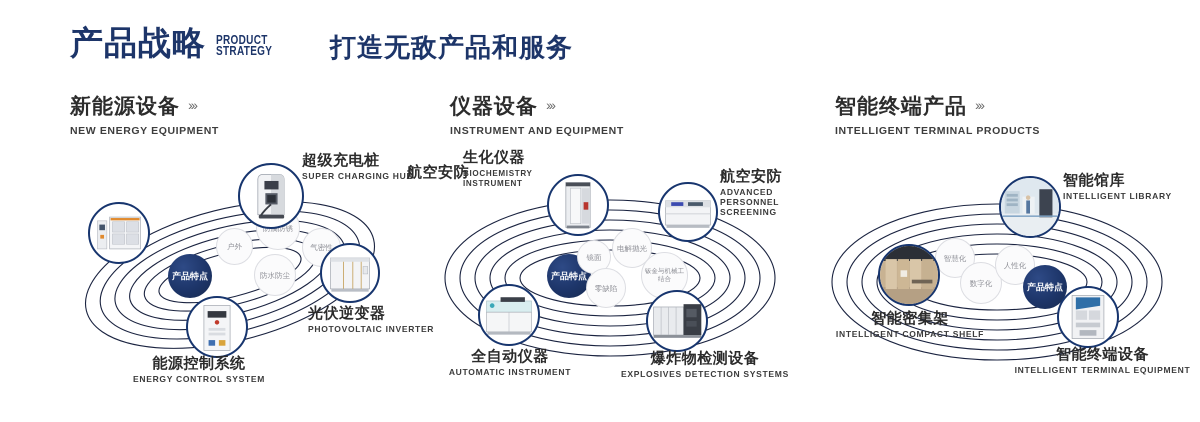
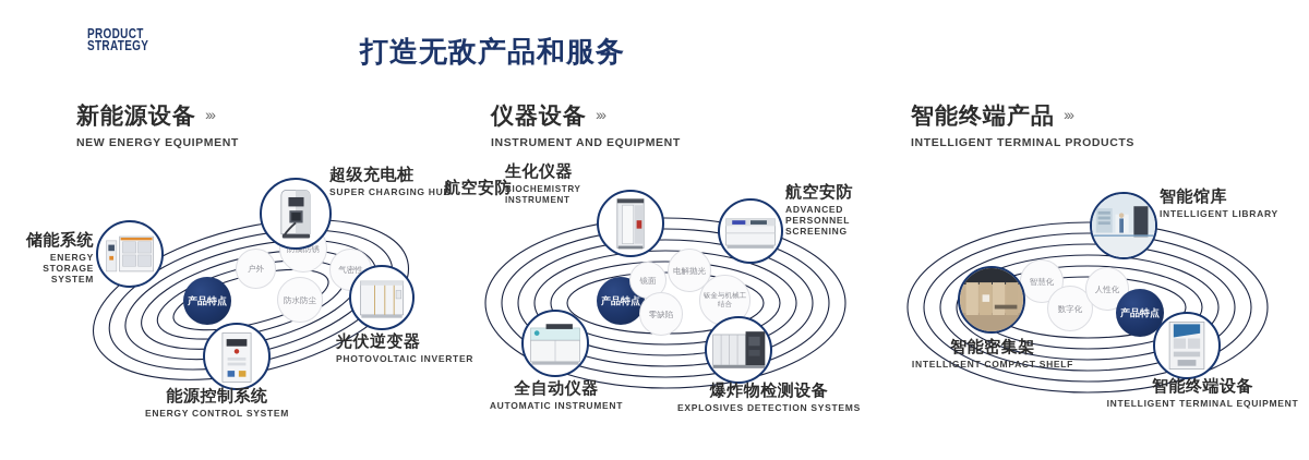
- 产品战略
  PRODUCT
  STRATEGY
  打造无敌产品和服务
  新能源设备 ›››
  NEW ENERGY EQUIPMENT
  仪器设备 ›››
  INSTRUMENT AND EQUIPMENT
  智能终端产品 ›››
  INTELLIGENT TERMINAL PRODUCTS
  产品特点
  户外
  防水防尘
  气密性
+ 储能系统
+ ENERGY STORAGE SYSTEM
  超级充电桩
  SUPER CHARGING HUB
  光伏逆变器
  PHOTOVOLTAIC INVERTER
  能源控制系统
  ENERGY CONTROL SYSTEM
  产品特点
  镜面
  电解抛光
  零缺陷
  航空安防
  生化仪器
  BIOCHEMISTRY INSTRUMENT
  航空安防
  ADVANCED PERSONNEL SCREENING
  爆炸物检测设备
  EXPLOSIVES DETECTION SYSTEMS
  全自动仪器
  AUTOMATIC INSTRUMENT
  智慧化
  数字化
  人性化
  产品特点
  智能馆库
  INTELLIGENT LIBRARY
  智能终端设备
  INTELLIGENT TERMINAL EQUIPMENT
  智能密集架
  INTELLIGENT COMPACT SHELF
